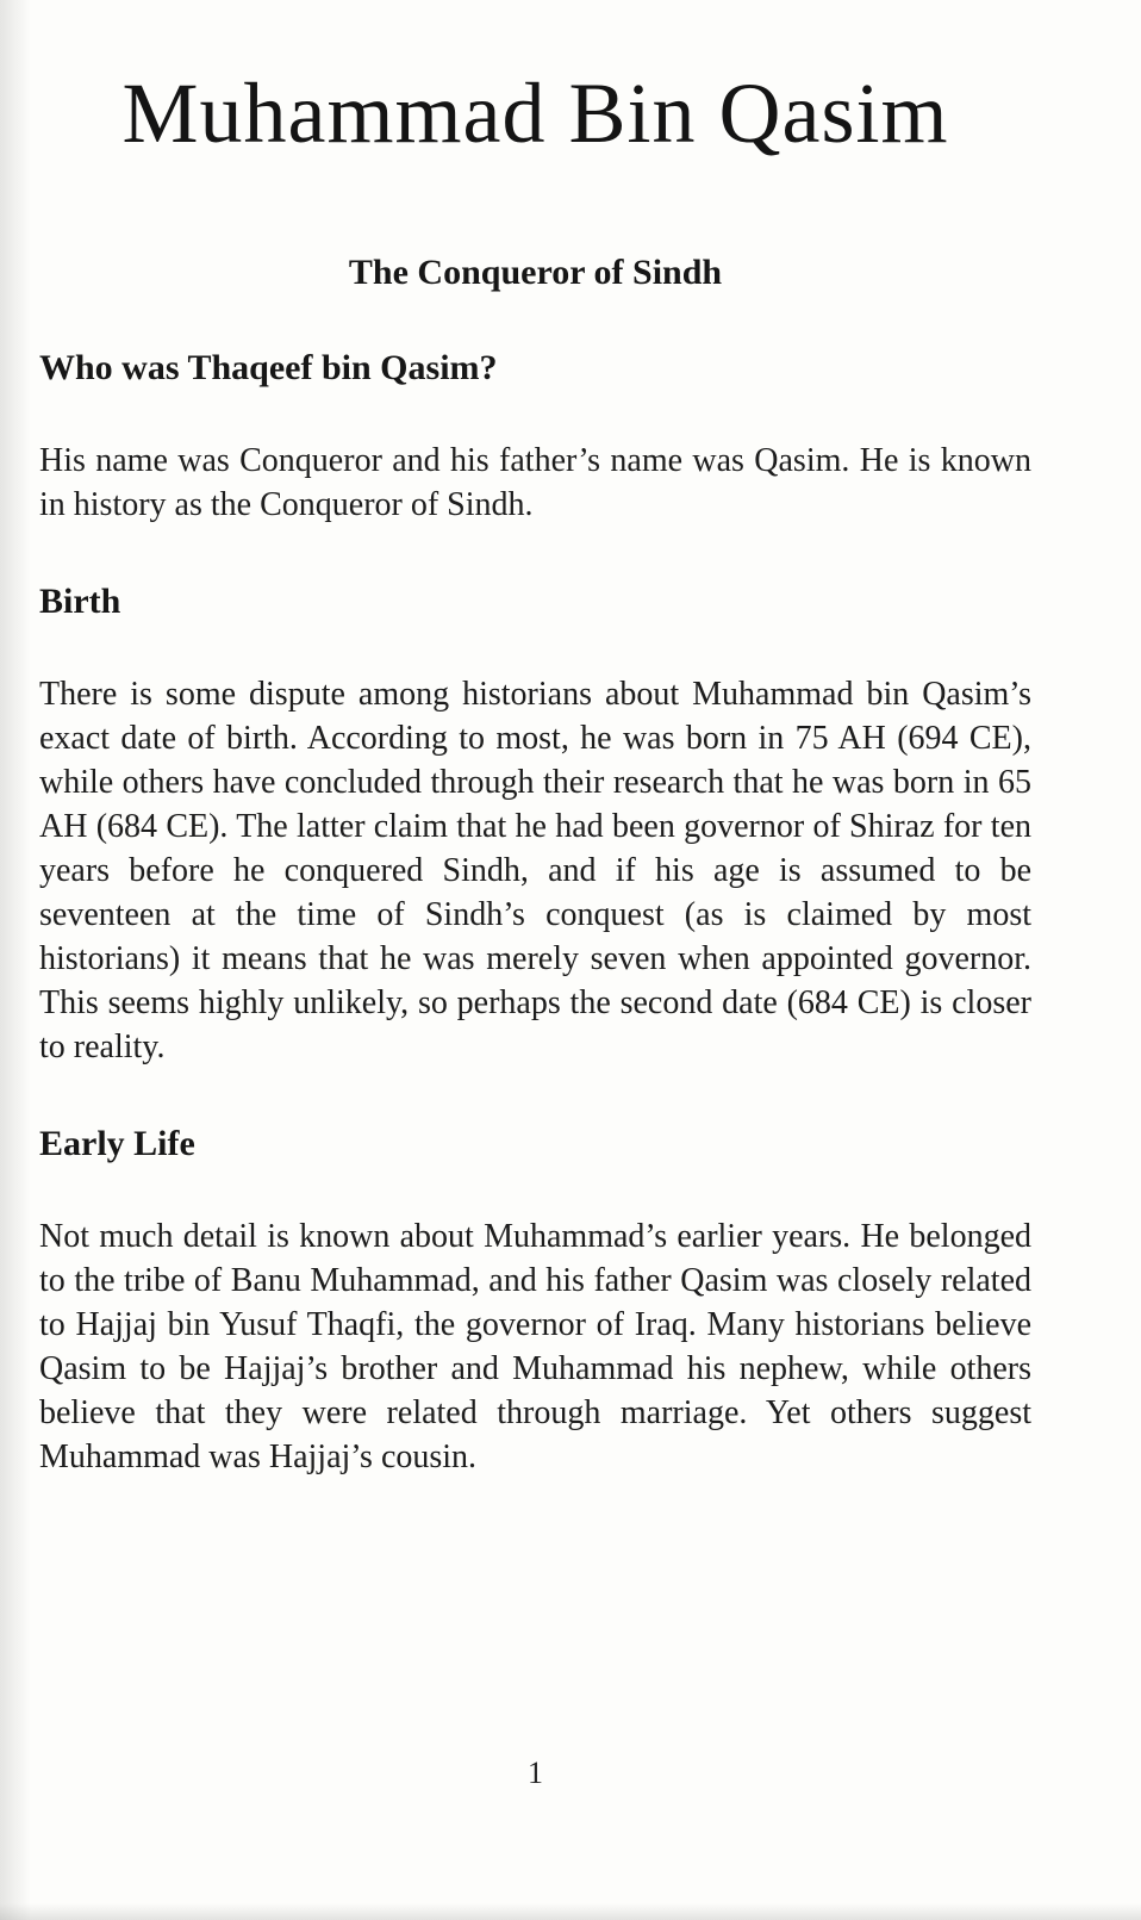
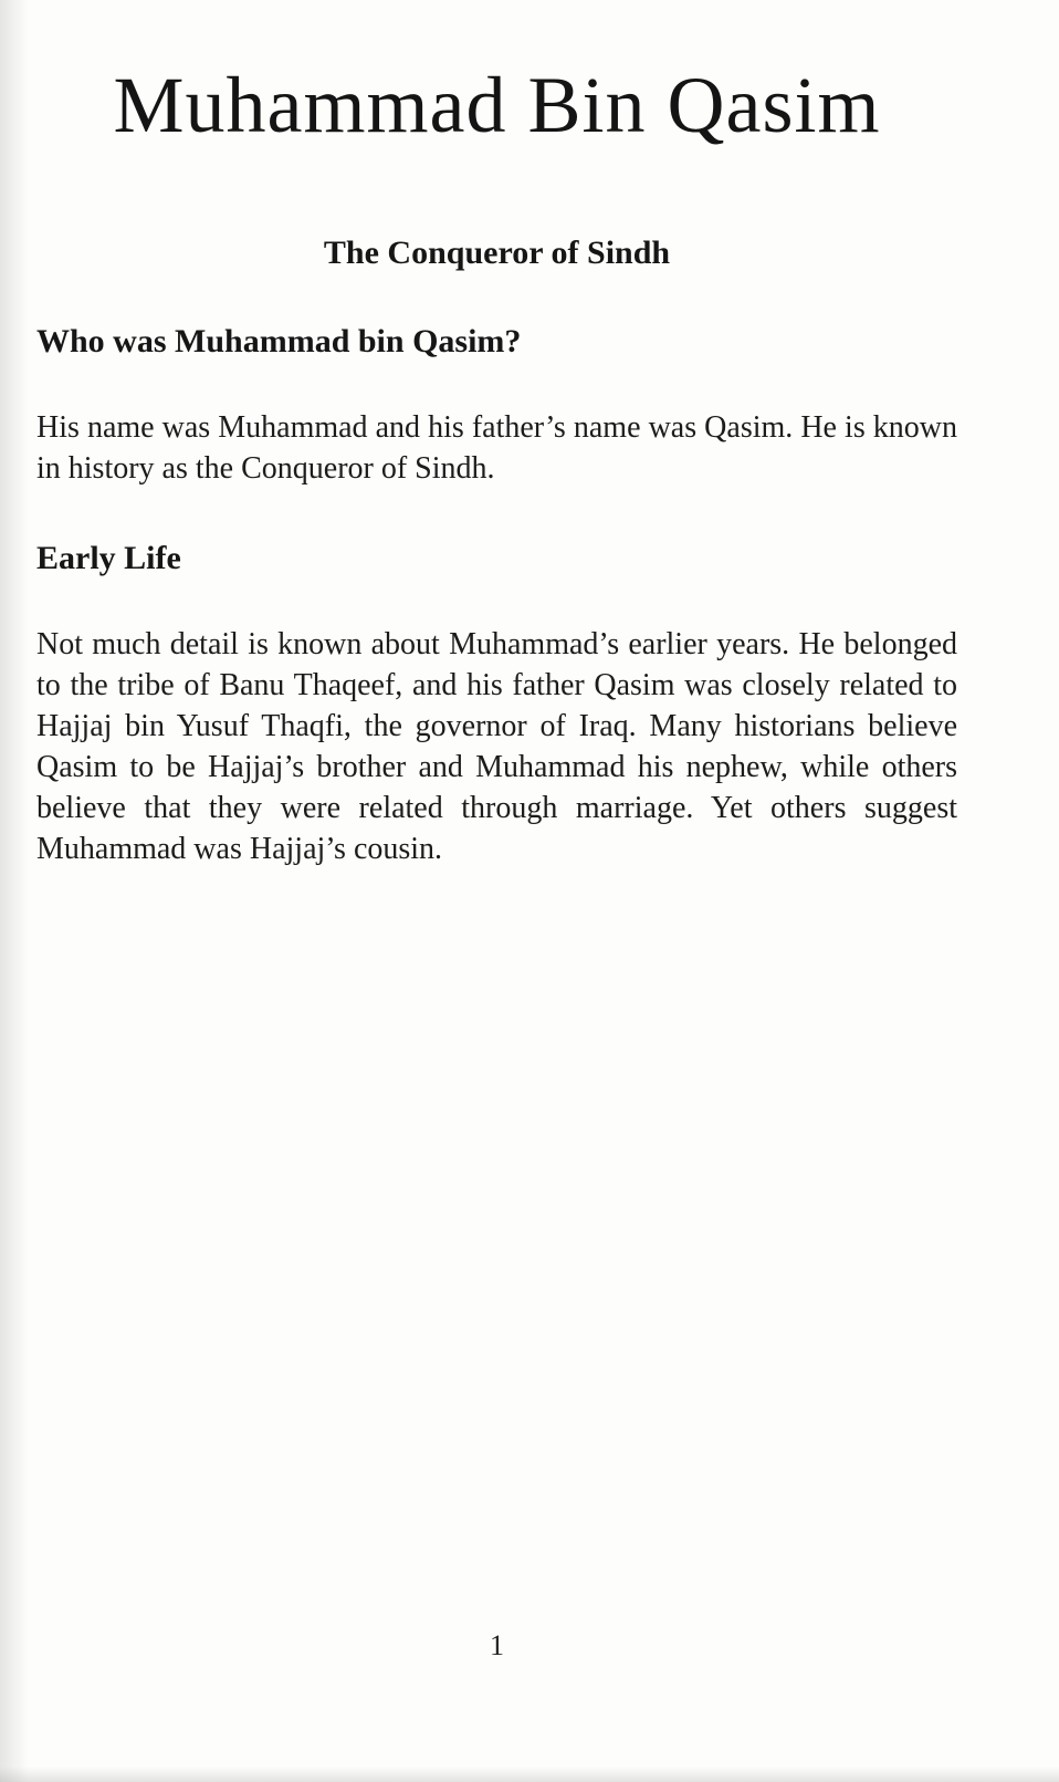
  Muhammad Bin Qasim
  The Conqueror of Sindh
- Who was Thaqeef bin Qasim?
+ Who was Muhammad bin Qasim?
- His name was Conqueror and his father’s name was Qasim. He is known in history as the Conqueror of Sindh.
+ His name was Muhammad and his father’s name was Qasim. He is known in history as the Conqueror of Sindh.
- Birth
- There is some dispute among historians about Muhammad bin Qasim’s exact date of birth. According to most, he was born in 75 AH (694 CE), while others have concluded through their research that he was born in 65 AH (684 CE). The latter claim that he had been governor of Shiraz for ten years before he conquered Sindh, and if his age is assumed to be seventeen at the time of Sindh’s conquest (as is claimed by most historians) it means that he was merely seven when appointed governor. This seems highly unlikely, so perhaps the second date (684 CE) is closer to reality.
  Early Life
- Not much detail is known about Muhammad’s earlier years. He belonged to the tribe of Banu Muhammad, and his father Qasim was closely related to Hajjaj bin Yusuf Thaqfi, the governor of Iraq. Many historians believe Qasim to be Hajjaj’s brother and Muhammad his nephew, while others believe that they were related through marriage. Yet others suggest Muhammad was Hajjaj’s cousin.
+ Not much detail is known about Muhammad’s earlier years. He belonged to the tribe of Banu Thaqeef, and his father Qasim was closely related to Hajjaj bin Yusuf Thaqfi, the governor of Iraq. Many historians believe Qasim to be Hajjaj’s brother and Muhammad his nephew, while others believe that they were related through marriage. Yet others suggest Muhammad was Hajjaj’s cousin.
  1
